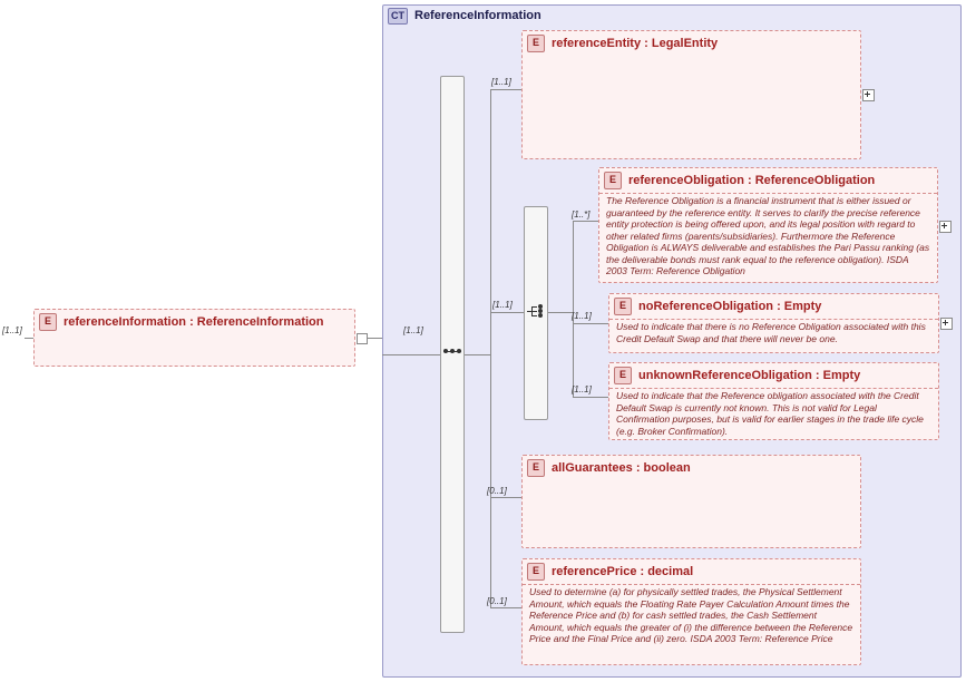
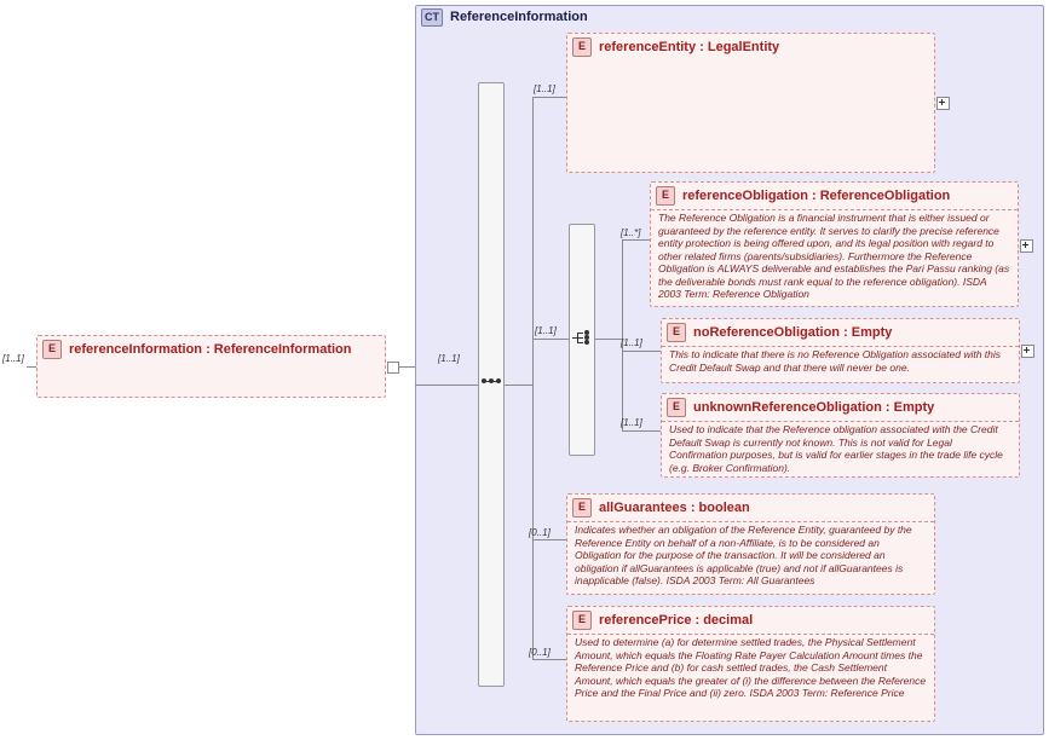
  CT
  ReferenceInformation
  E
  referenceInformation : ReferenceInformation
  [1..1]
  [1..1]
  [1..1]
  E
  referenceEntity : LegalEntity
  [1..1]
  [1..*]
  E
  referenceObligation : ReferenceObligation
  The Reference Obligation is a financial instrument that is either issued or guaranteed by the reference entity. It serves to clarify the precise reference entity protection is being offered upon, and its legal position with regard to other related firms (parents/subsidiaries). Furthermore the Reference Obligation is ALWAYS deliverable and establishes the Pari Passu ranking (as the deliverable bonds must rank equal to the reference obligation). ISDA 2003 Term: Reference Obligation
  [1..1]
  E
  noReferenceObligation : Empty
- Used to indicate that there is no Reference Obligation associated with this Credit Default Swap and that there will never be one.
+ This to indicate that there is no Reference Obligation associated with this Credit Default Swap and that there will never be one.
  [1..1]
  E
  unknownReferenceObligation : Empty
  Used to indicate that the Reference obligation associated with the Credit Default Swap is currently not known. This is not valid for Legal Confirmation purposes, but is valid for earlier stages in the trade life cycle (e.g. Broker Confirmation).
  [0..1]
  E
  allGuarantees : boolean
+ Indicates whether an obligation of the Reference Entity, guaranteed by the Reference Entity on behalf of a non-Affiliate, is to be considered an Obligation for the purpose of the transaction. It will be considered an obligation if allGuarantees is applicable (true) and not if allGuarantees is inapplicable (false). ISDA 2003 Term: All Guarantees
  [0..1]
  E
  referencePrice : decimal
- Used to determine (a) for physically settled trades, the Physical Settlement Amount, which equals the Floating Rate Payer Calculation Amount times the Reference Price and (b) for cash settled trades, the Cash Settlement Amount, which equals the greater of (i) the difference between the Reference Price and the Final Price and (ii) zero. ISDA 2003 Term: Reference Price
+ Used to determine (a) for determine settled trades, the Physical Settlement Amount, which equals the Floating Rate Payer Calculation Amount times the Reference Price and (b) for cash settled trades, the Cash Settlement Amount, which equals the greater of (i) the difference between the Reference Price and the Final Price and (ii) zero. ISDA 2003 Term: Reference Price
